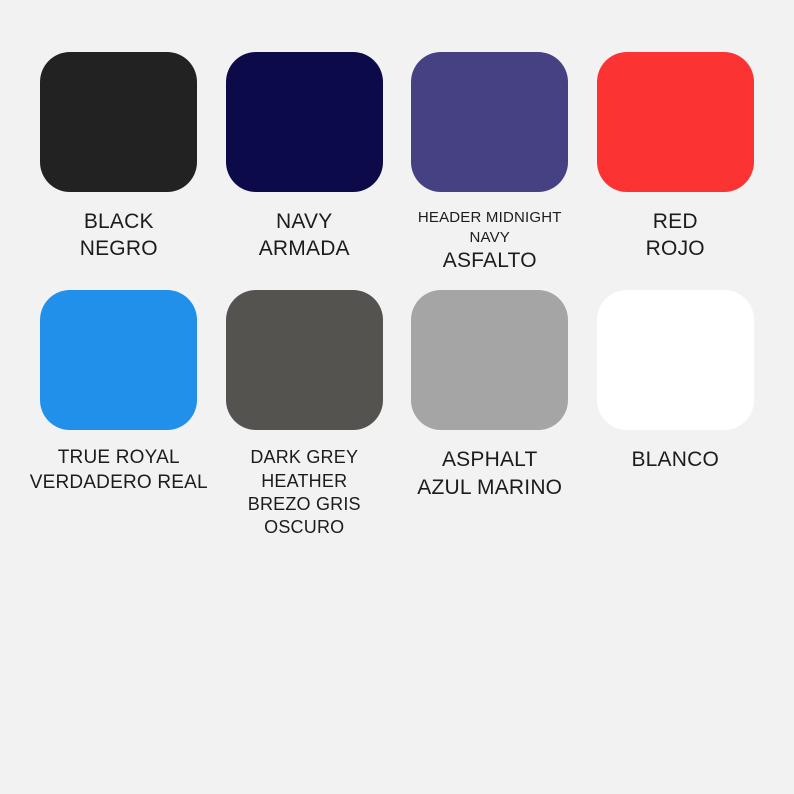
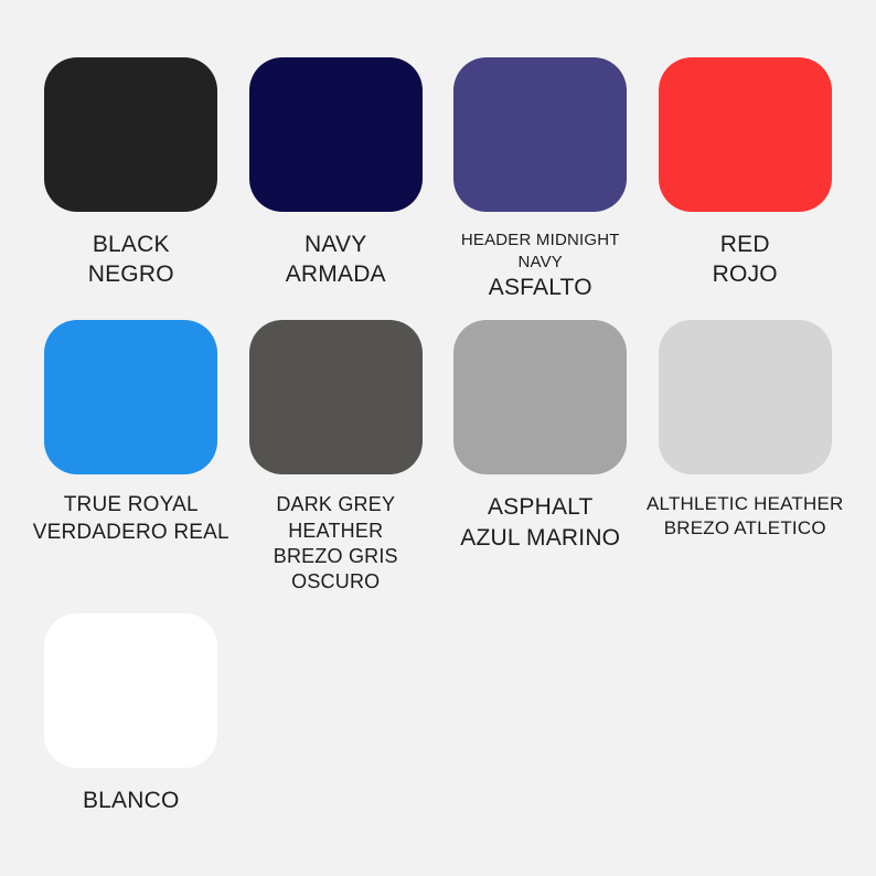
  BLACK
  NEGRO
  NAVY
  ARMADA
  HEADER MIDNIGHT NAVY
  ASFALTO
  RED
  ROJO
  TRUE ROYAL
  VERDADERO REAL
  DARK GREY HEATHER
  BREZO GRIS OSCURO
  ASPHALT
  AZUL MARINO
+ ALTHLETIC HEATHER
+ BREZO ATLETICO
  BLANCO
